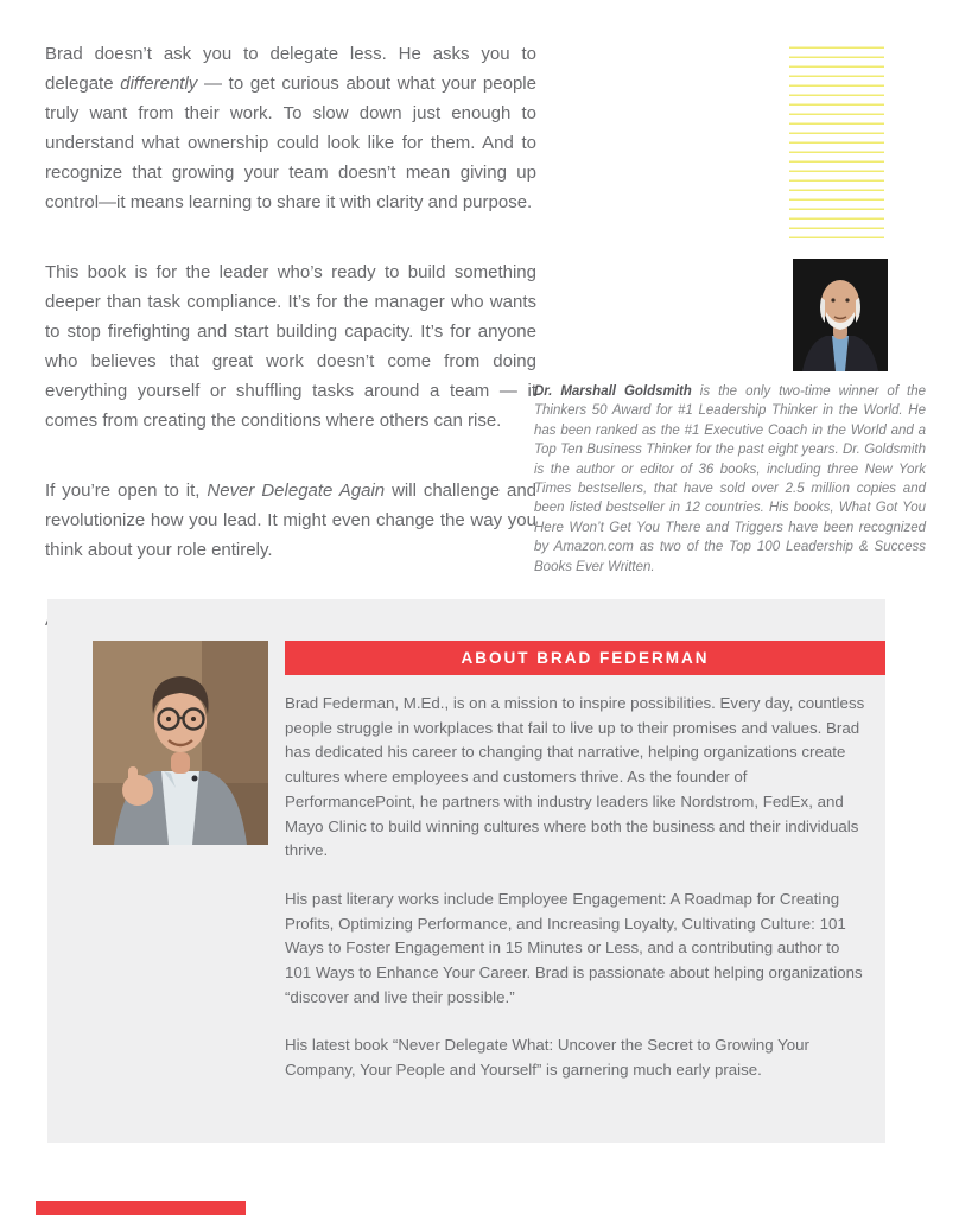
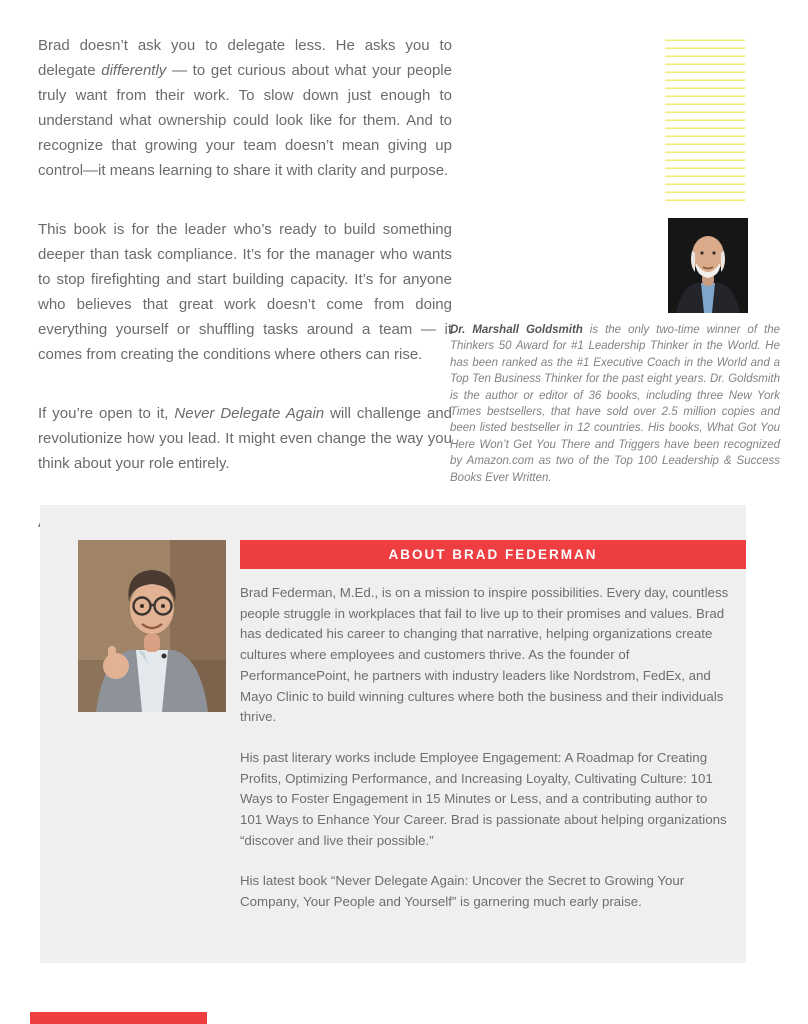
  Brad doesn’t ask you to delegate less. He asks you to delegate differently — to get curious about what your people truly want from their work. To slow down just enough to understand what ownership could look like for them. And to recognize that growing your team doesn’t mean giving up control—it means learning to share it with clarity and purpose.
  This book is for the leader who’s ready to build something deeper than task compliance. It’s for the manager who wants to stop firefighting and start building capacity. It’s for anyone who believes that great work doesn’t come from doing everything yourself or shuffling tasks around a team — it comes from creating the conditions where others can rise.
  If you’re open to it, Never Delegate Again will challenge and revolutionize how you lead. It might even change the way you think about your role entirely.
  Dr. Marshall Goldsmith is the only two-time winner of the Thinkers 50 Award for #1 Leadership Thinker in the World. He has been ranked as the #1 Executive Coach in the World and a Top Ten Business Thinker for the past eight years. Dr. Goldsmith is the author or editor of 36 books, including three New York Times bestsellers, that have sold over 2.5 million copies and been listed bestseller in 12 countries. His books, What Got You Here Won’t Get You There and Triggers have been recognized by Amazon.com as two of the Top 100 Leadership & Success Books Ever Written.
  ABOUT BRAD FEDERMAN
  Brad Federman, M.Ed., is on a mission to inspire possibilities. Every day, countless people struggle in workplaces that fail to live up to their promises and values. Brad has dedicated his career to changing that narrative, helping organizations create cultures where employees and customers thrive. As the founder of PerformancePoint, he partners with industry leaders like Nordstrom, FedEx, and Mayo Clinic to build winning cultures where both the business and their individuals thrive.
  His past literary works include Employee Engagement: A Roadmap for Creating Profits, Optimizing Performance, and Increasing Loyalty, Cultivating Culture: 101 Ways to Foster Engagement in 15 Minutes or Less, and a contributing author to 101 Ways to Enhance Your Career. Brad is passionate about helping organizations “discover and live their possible.”
- His latest book “Never Delegate What: Uncover the Secret to Growing Your Company, Your People and Yourself” is garnering much early praise.
+ His latest book “Never Delegate Again: Uncover the Secret to Growing Your Company, Your People and Yourself” is garnering much early praise.
